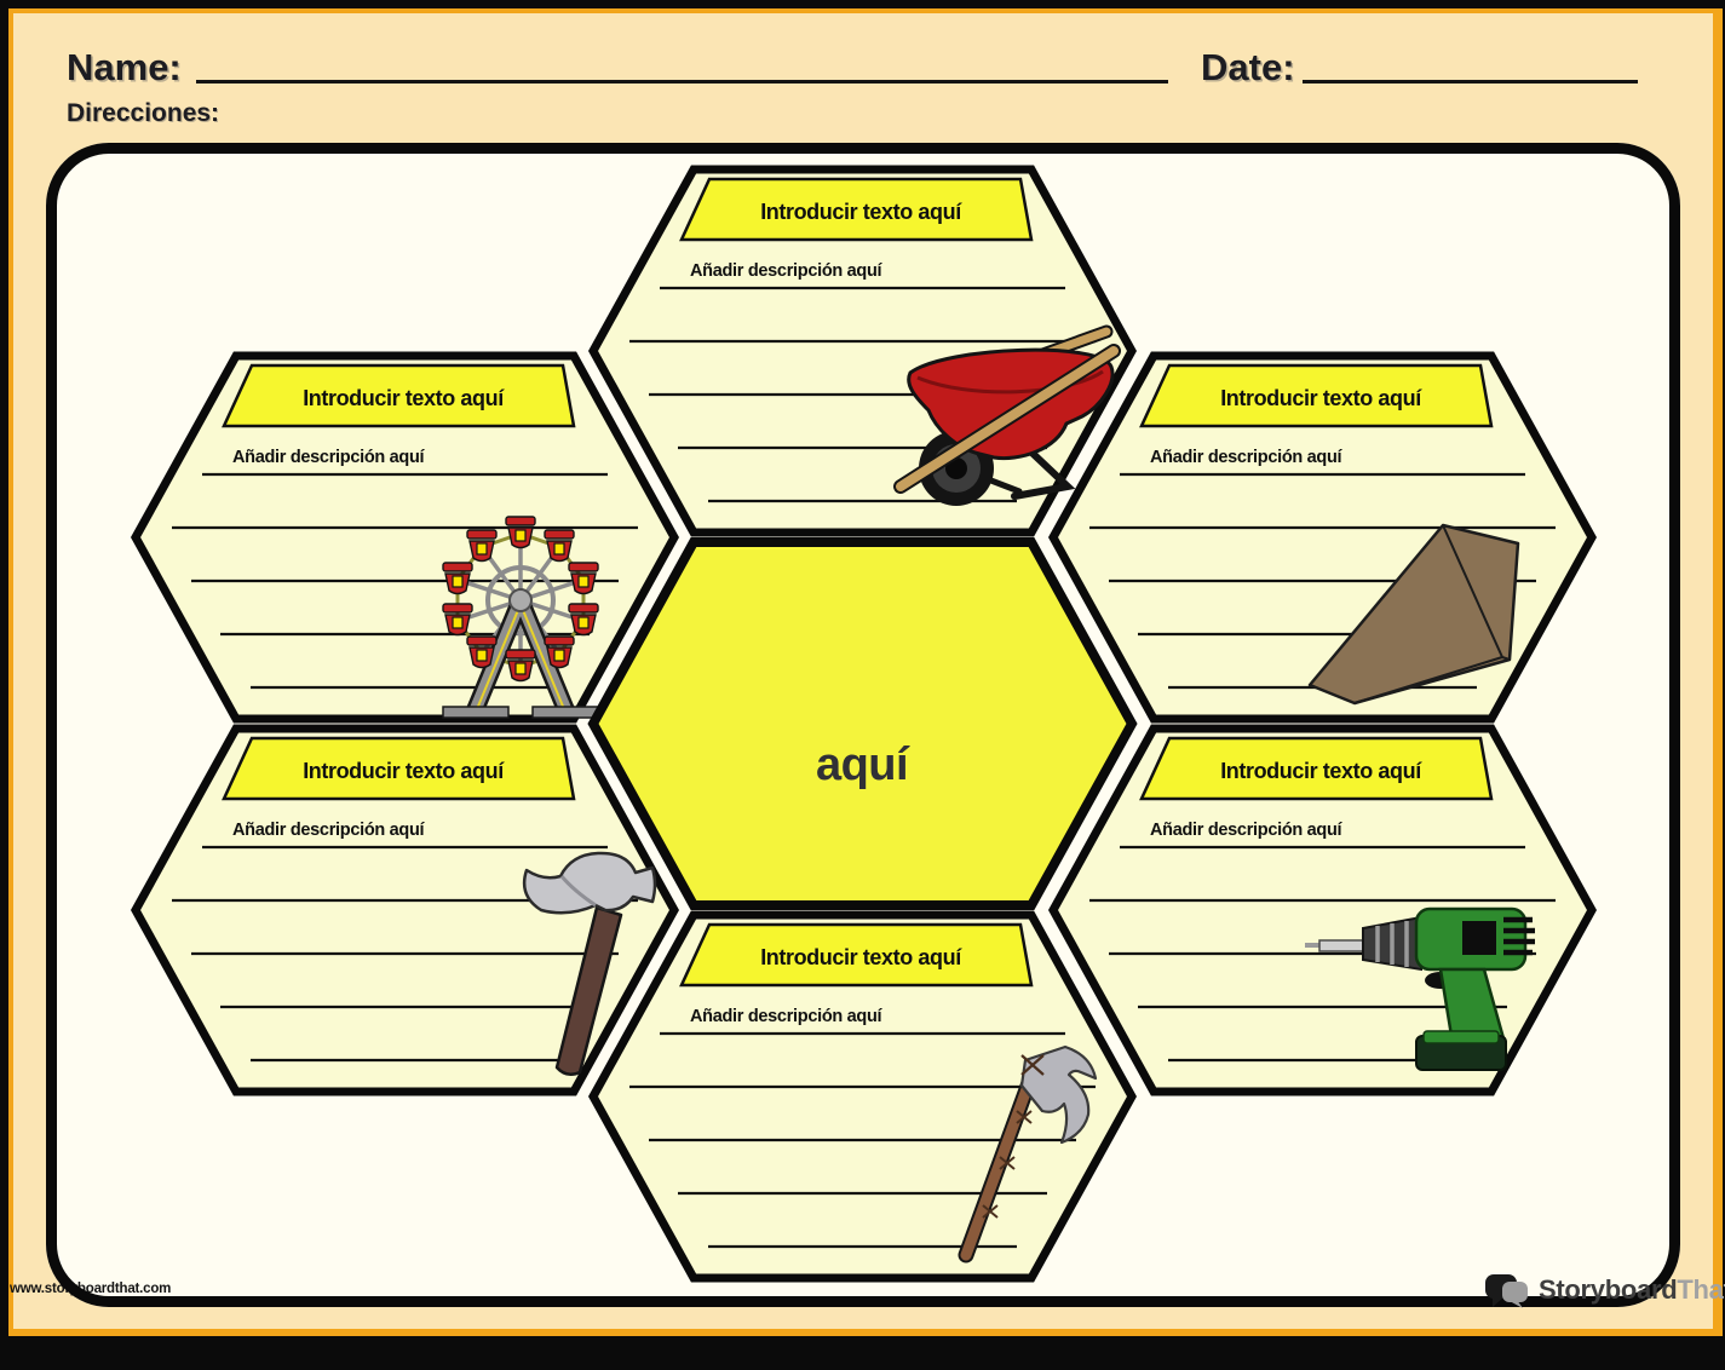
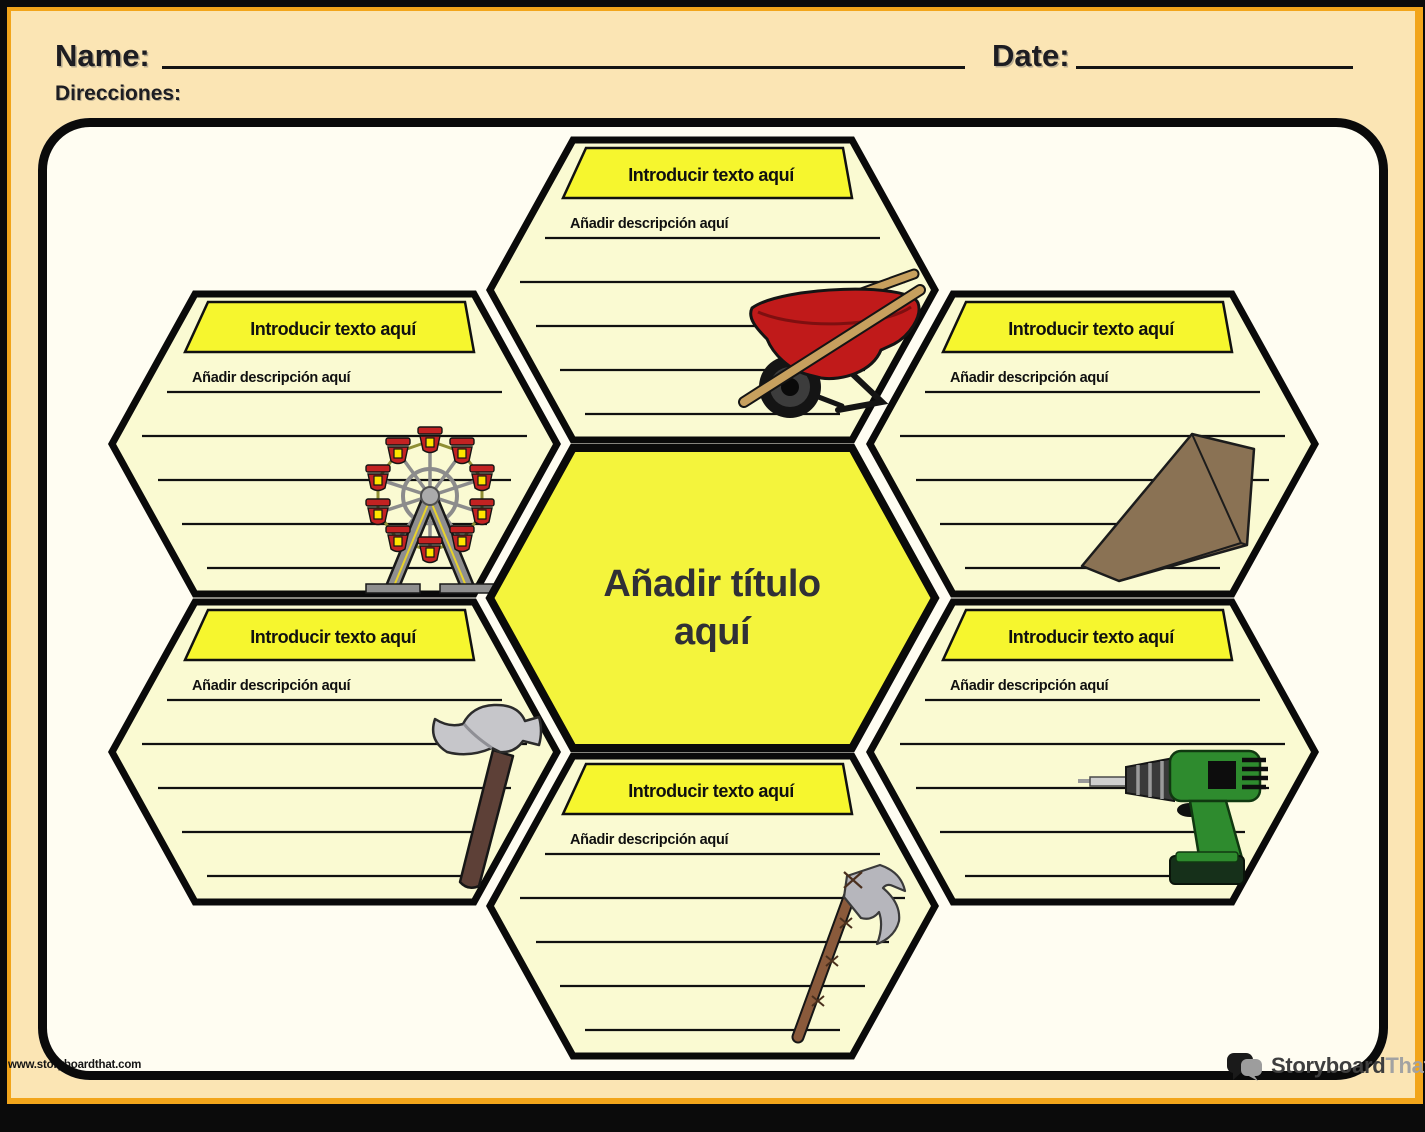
  Name:
  Date:
  Direcciones:
  www.storyboardthat.com
  Introducir texto aquí
  Añadir descripción aquí
  Introducir texto aquí
  Añadir descripción aquí
  Introducir texto aquí
  Añadir descripción aquí
+ Añadir título
  aquí
  Introducir texto aquí
  Añadir descripción aquí
  Introducir texto aquí
  Añadir descripción aquí
  Introducir texto aquí
  Añadir descripción aquí
  StoryboardTha
